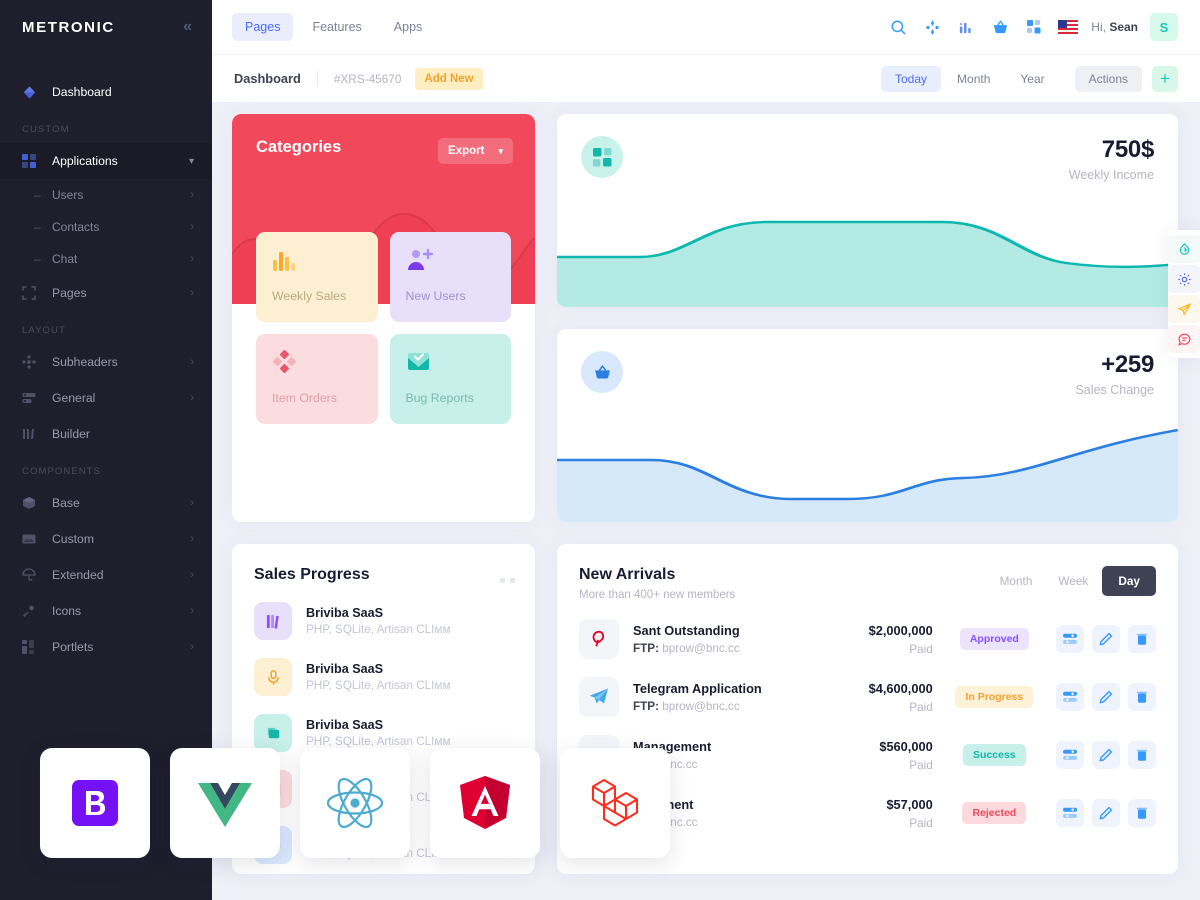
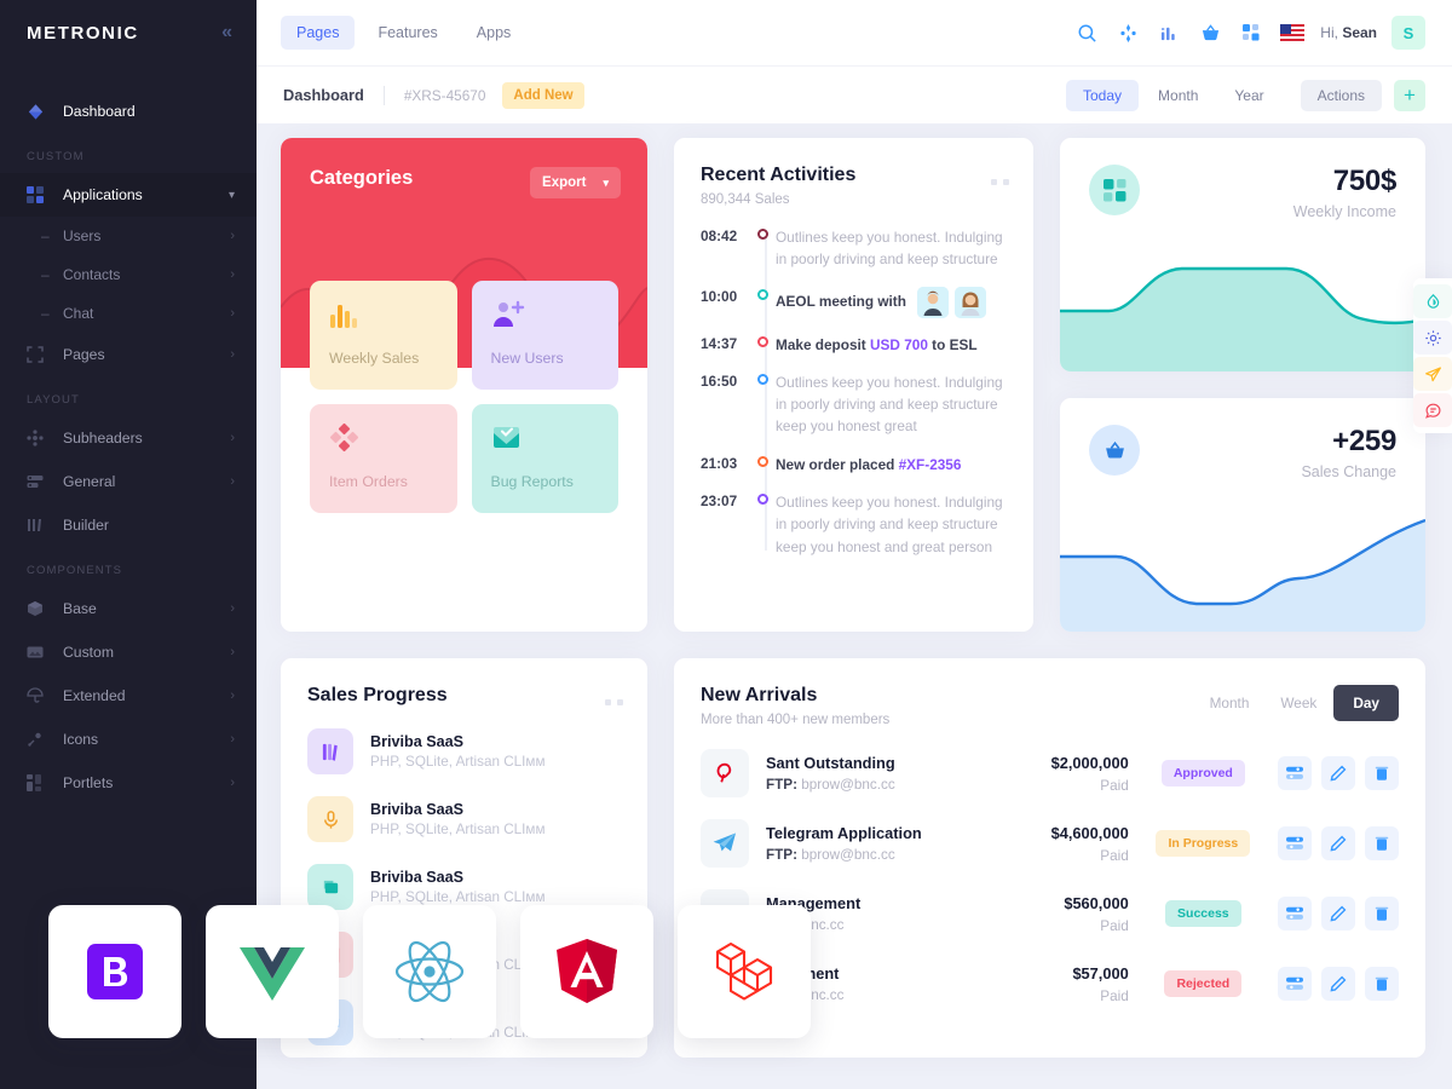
  METRONIC
  «
  Dashboard
  CUSTOM
  Applications
  ▾
  –
  Users
  ›
  –
  Contacts
  ›
  –
  Chat
  ›
  Pages
  ›
  LAYOUT
  Subheaders
  ›
  General
  ›
  Builder
  COMPONENTS
  Base
  ›
  Custom
  ›
  Extended
  ›
  Icons
  ›
  Portlets
  ›
  Pages
  Features
  Apps
  Hi, Sean
  S
  Dashboard
  #XRS-45670
  Add New
  Today
  Month
  Year
  Actions
  +
  Categories
  Export
  ▾
  Weekly Sales
  New Users
  Item Orders
  Bug Reports
+ Recent Activities
+ 890,344 Sales
+ 08:42
+ Outlines keep you honest. Indulging in poorly driving and keep structure
+ 10:00
+ AEOL meeting with
+ 14:37
+ Make deposit USD 700 to ESL
+ 16:50
+ Outlines keep you honest. Indulging in poorly driving and keep structure keep you honest great
+ 21:03
+ New order placed #XF-2356
+ 23:07
+ Outlines keep you honest. Indulging in poorly driving and keep structure keep you honest and great person
  750$
  Weekly Income
  +259
  Sales Change
  Sales Progress
  Briviba SaaS
  PHP, SQLite, Artisan CLIмм
  Briviba SaaS
  PHP, SQLite, Artisan CLIмм
  Briviba SaaS
  PHP, SQLite, Artisan CLIмм
  New Arrivals
  More than 400+ new members
  Month
  Week
  Day
  Sant Outstanding
  FTP: bprow@bnc.cc
  $2,000,000
  Paid
  Approved
  Telegram Application
  FTP: bprow@bnc.cc
  $4,600,000
  Paid
  In Progress
  Management
  $560,000
  Paid
  Success
  $57,000
  Paid
  Rejected
